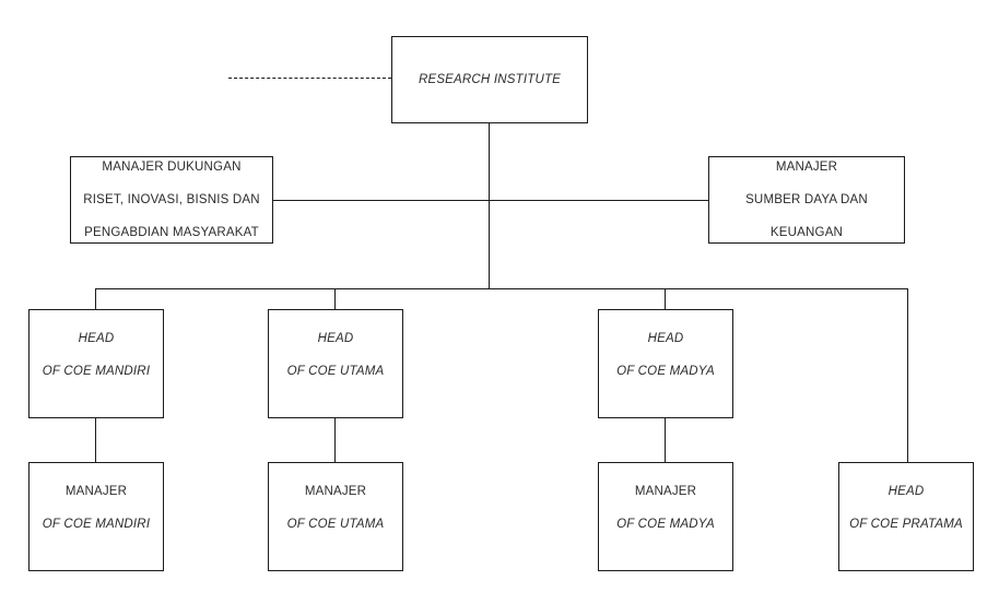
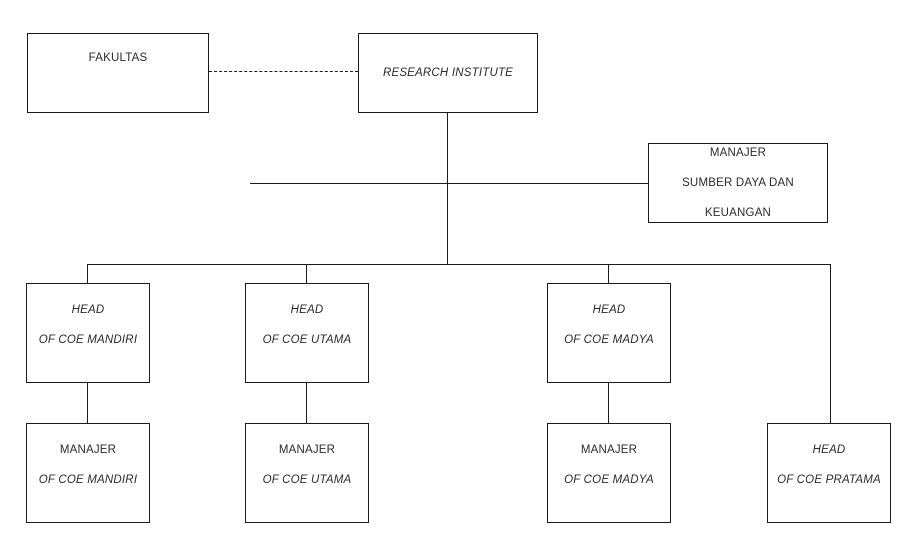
+ FAKULTAS
  RESEARCH INSTITUTE
- MANAJER DUKUNGAN
- RISET, INOVASI, BISNIS DAN
- PENGABDIAN MASYARAKAT
  MANAJER
  SUMBER DAYA DAN
  KEUANGAN
  HEAD
  OF COE MANDIRI
  HEAD
  OF COE UTAMA
  HEAD
  OF COE MADYA
  MANAJER
  OF COE MANDIRI
  MANAJER
  OF COE UTAMA
  MANAJER
  OF COE MADYA
  HEAD
  OF COE PRATAMA
